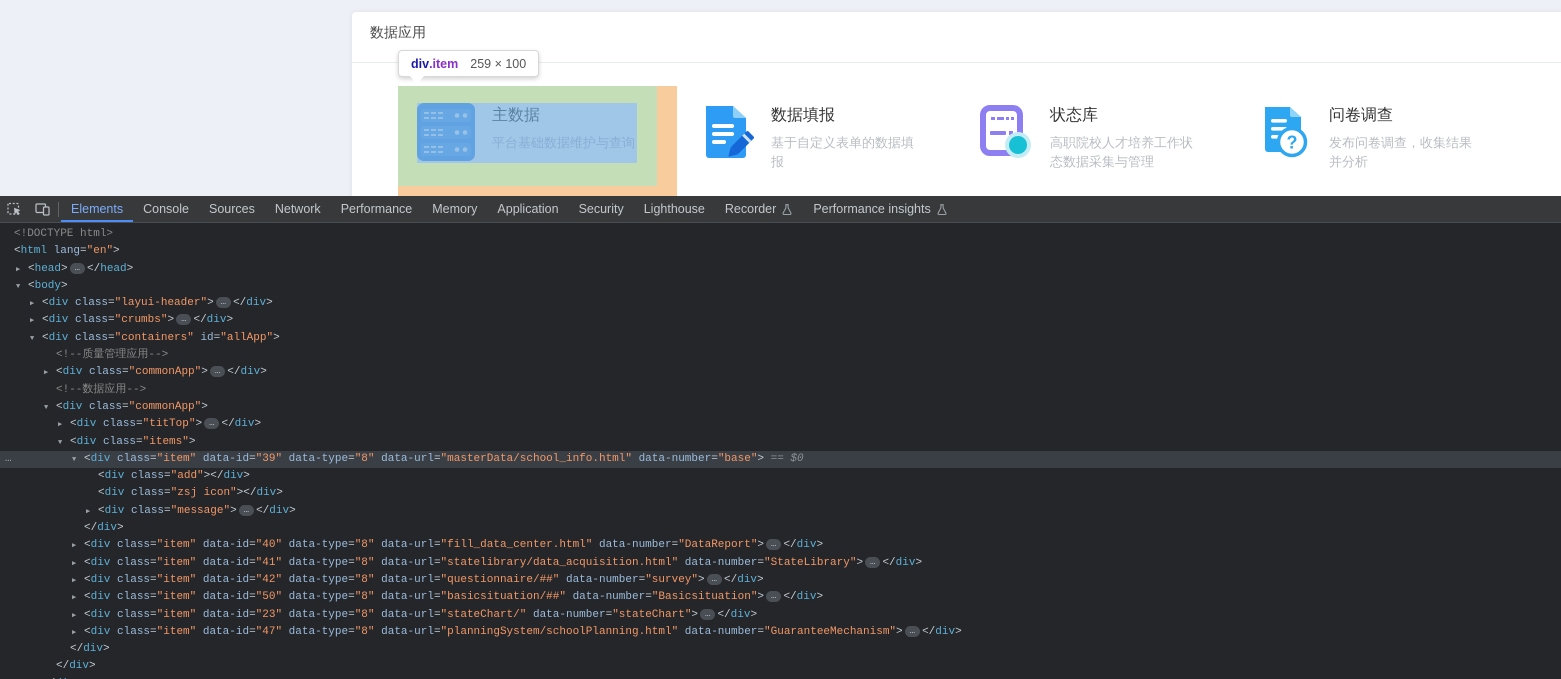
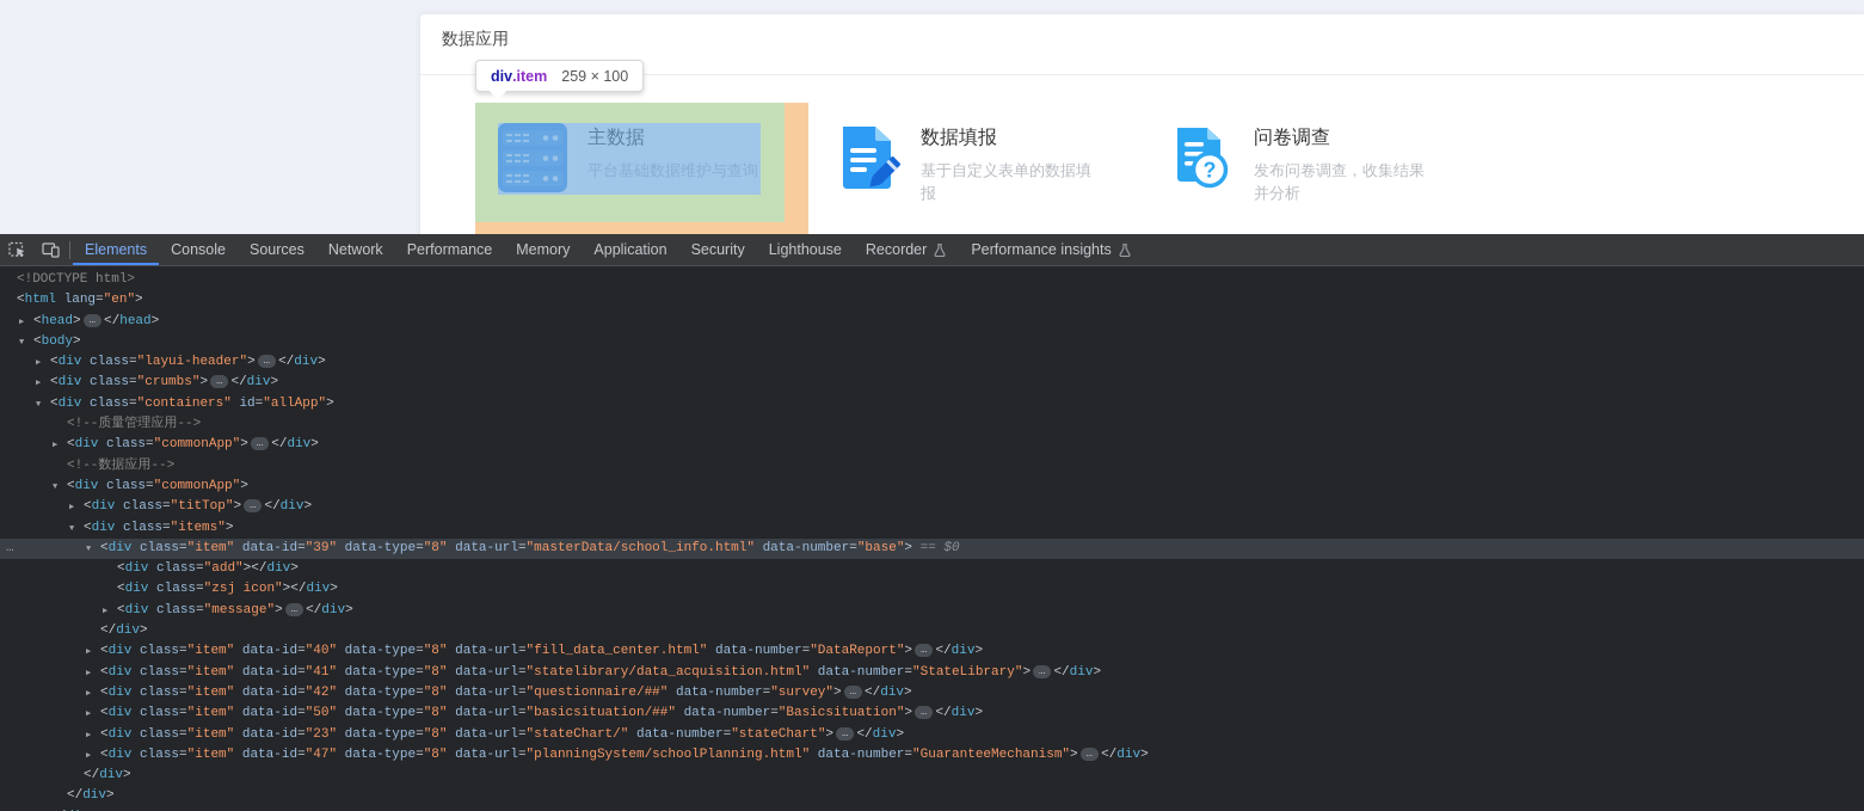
  数据应用
  主数据
  平台基础数据维护与查询
  数据填报
  基于自定义表单的数据填报
- 状态库
- 高职院校人才培养工作状态数据采集与管理
  ?
  问卷调查
  发布问卷调查，收集结果并分析
  div
  .item
  259 × 100
  Elements
  Console
  Sources
  Network
  Performance
  Memory
  Application
  Security
  Lighthouse
  Recorder
  Performance insights
  <!DOCTYPE html>
  <html lang="en">
  ▶
  <head> … </head>
  ▼
  <body>
  ▶
  <div class="layui-header"> … </div>
  ▶
  <div class="crumbs"> … </div>
  ▼
  <div class="containers" id="allApp">
  <!--质量管理应用-->
  ▶
  <div class="commonApp"> … </div>
  <!--数据应用-->
  ▼
  <div class="commonApp">
  ▶
  <div class="titTop"> … </div>
  ▼
  <div class="items">
  …
  ▼
  <div class="item" data-id="39" data-type="8" data-url="masterData/school_info.html" data-number="base"> == $0
  <div class="add"></div>
  <div class="zsj icon"></div>
  <div class="message"> … </div>
  </div>
  ▶
  <div class="item" data-id="40" data-type="8" data-url="fill_data_center.html" data-number="DataReport"> … </div>
  ▶
  <div class="item" data-id="41" data-type="8" data-url="statelibrary/data_acquisition.html" data-number="StateLibrary"> … </div>
  ▶
  <div class="item" data-id="42" data-type="8" data-url="questionnaire/##" data-number="survey"> … </div>
  ▶
  <div class="item" data-id="50" data-type="8" data-url="basicsituation/##" data-number="Basicsituation"> … </div>
  ▶
  <div class="item" data-id="23" data-type="8" data-url="stateChart/" data-number="stateChart"> … </div>
  ▶
  <div class="item" data-id="47" data-type="8" data-url="planningSystem/schoolPlanning.html" data-number="GuaranteeMechanism"> … </div>
  </div>
  </div>
